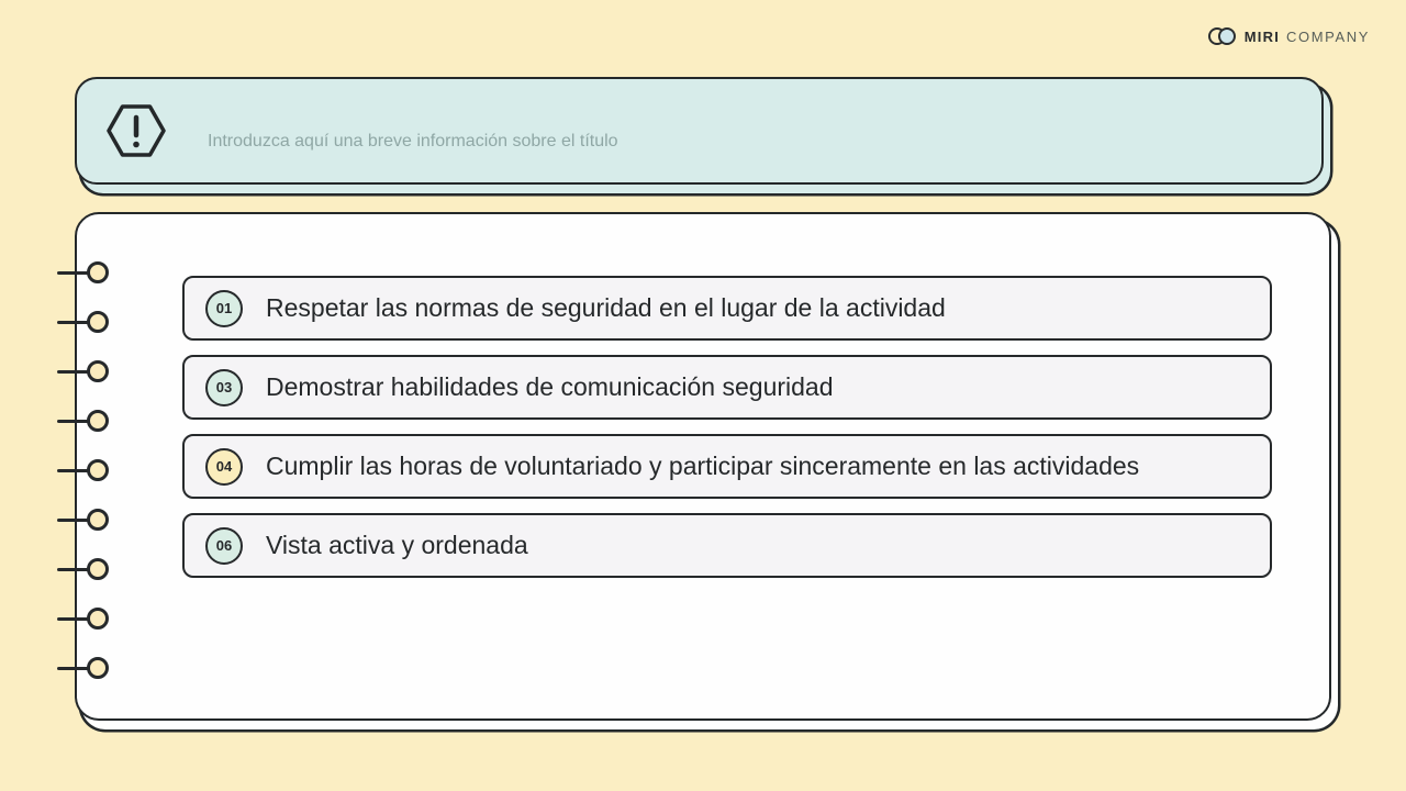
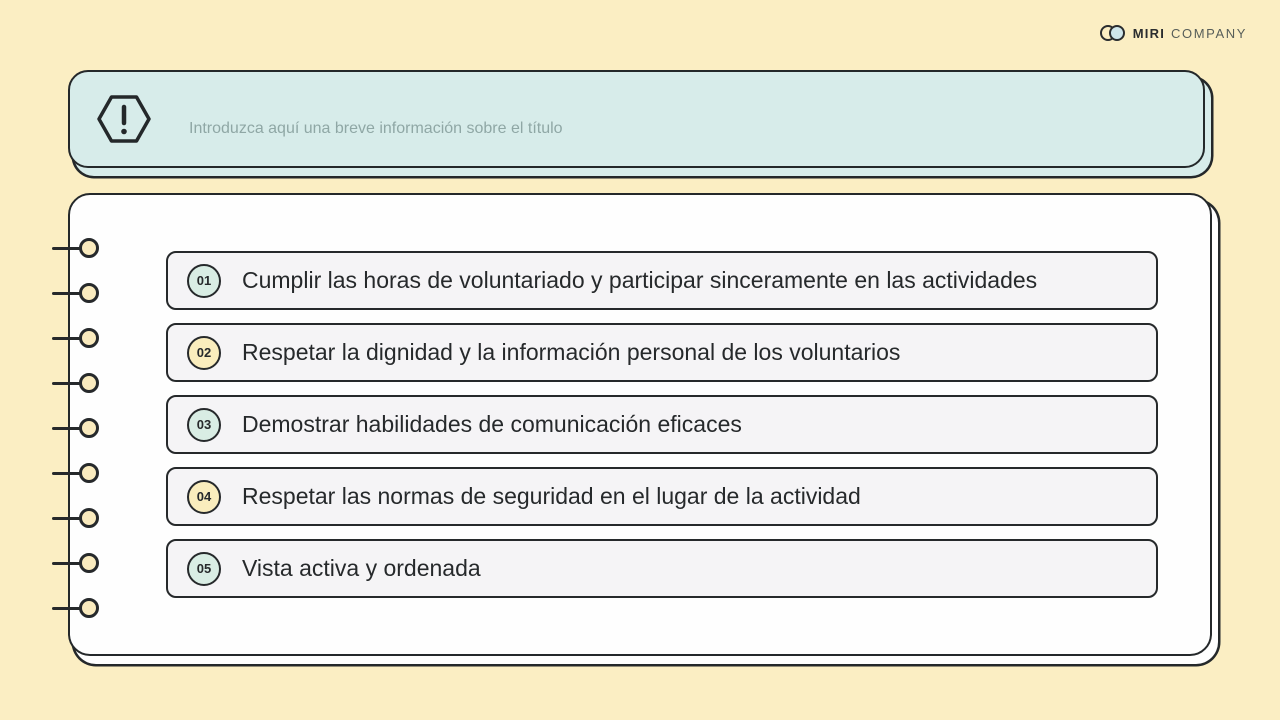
  MIRI
  COMPANY
  Introduzca aquí una breve información sobre el título
  01
- Respetar las normas de seguridad en el lugar de la actividad
+ Cumplir las horas de voluntariado y participar sinceramente en las actividades
+ 02
+ Respetar la dignidad y la información personal de los voluntarios
  03
- Demostrar habilidades de comunicación seguridad
+ Demostrar habilidades de comunicación eficaces
  04
- Cumplir las horas de voluntariado y participar sinceramente en las actividades
+ Respetar las normas de seguridad en el lugar de la actividad
- 06
+ 05
  Vista activa y ordenada
